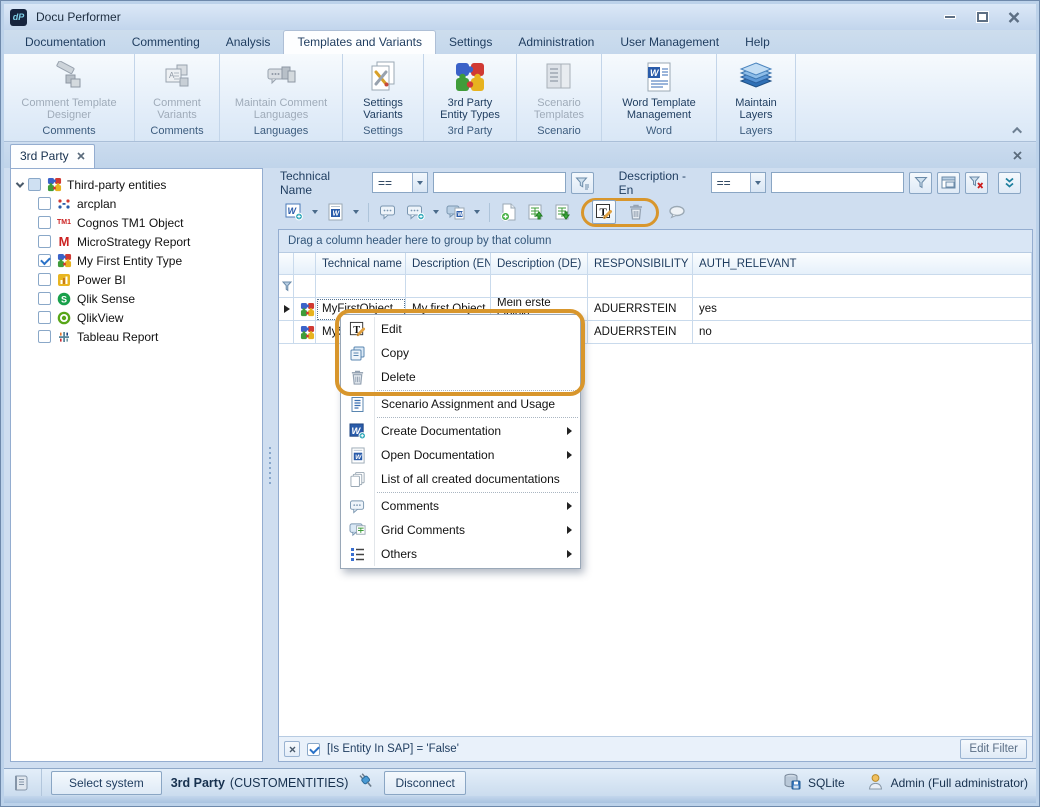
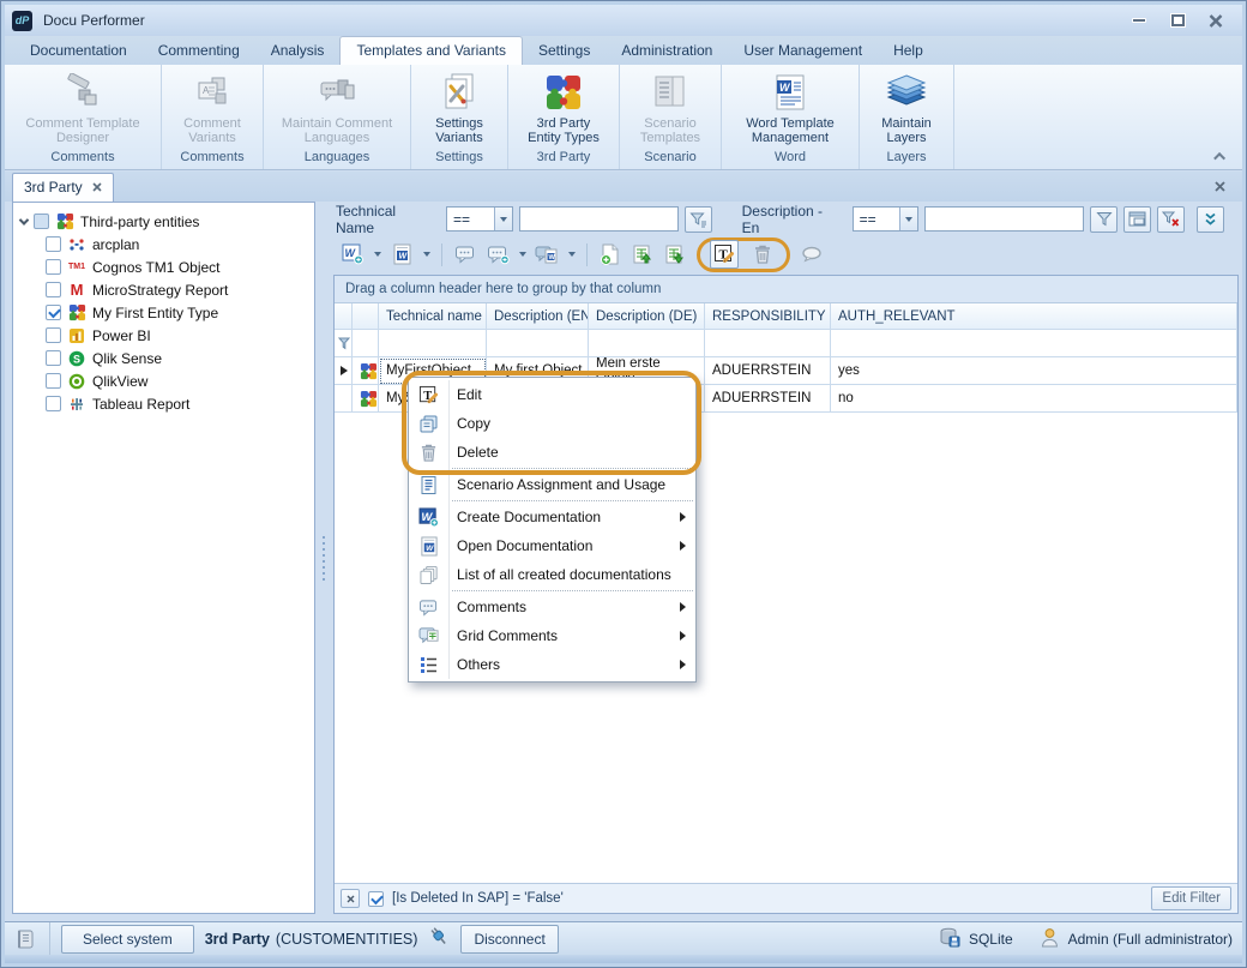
  dP
  Docu Performer
  Documentation
  Commenting
  Analysis
  Templates and Variants
  Settings
  Administration
  User Management
  Help
  Comment Template Designer
  Comments
  A
  Comment Variants
  Comments
  Maintain Comment Languages
  Languages
  Settings Variants
  Settings
  3rd Party Entity Types
  3rd Party
  Scenario Templates
  Scenario
  W
  Word Template Management
  Word
  Maintain Layers
  Layers
  3rd Party
  Third-party entities
  arcplan
  Cognos TM1 Object
  M
  MicroStrategy Report
  My First Entity Type
  Power BI
  S
  Qlik Sense
  QlikView
  Tableau Report
  Technical Name
  ==
  Description - En
  ==
  W
  T
  Drag a column header here to group by that column
  Technical name
  Description (EN
  Description (DE)
  RESPONSIBILITY
  AUTH_RELEVANT
  MyFirstObject
  My first Object
  ADUERRSTEIN
  yes
  ADUERRSTEIN
  no
- [Is Entity In SAP] = 'False'
+ [Is Deleted In SAP] = 'False'
  Edit Filter
  T
  Edit
  Copy
  Delete
  Scenario Assignment and Usage
  W
  Create Documentation
  Open Documentation
  List of all created documentations
  Comments
  Grid Comments
  Others
  Select system
  3rd Party
  (CUSTOMENTITIES)
  Disconnect
  SQLite
  Admin (Full administrator)
